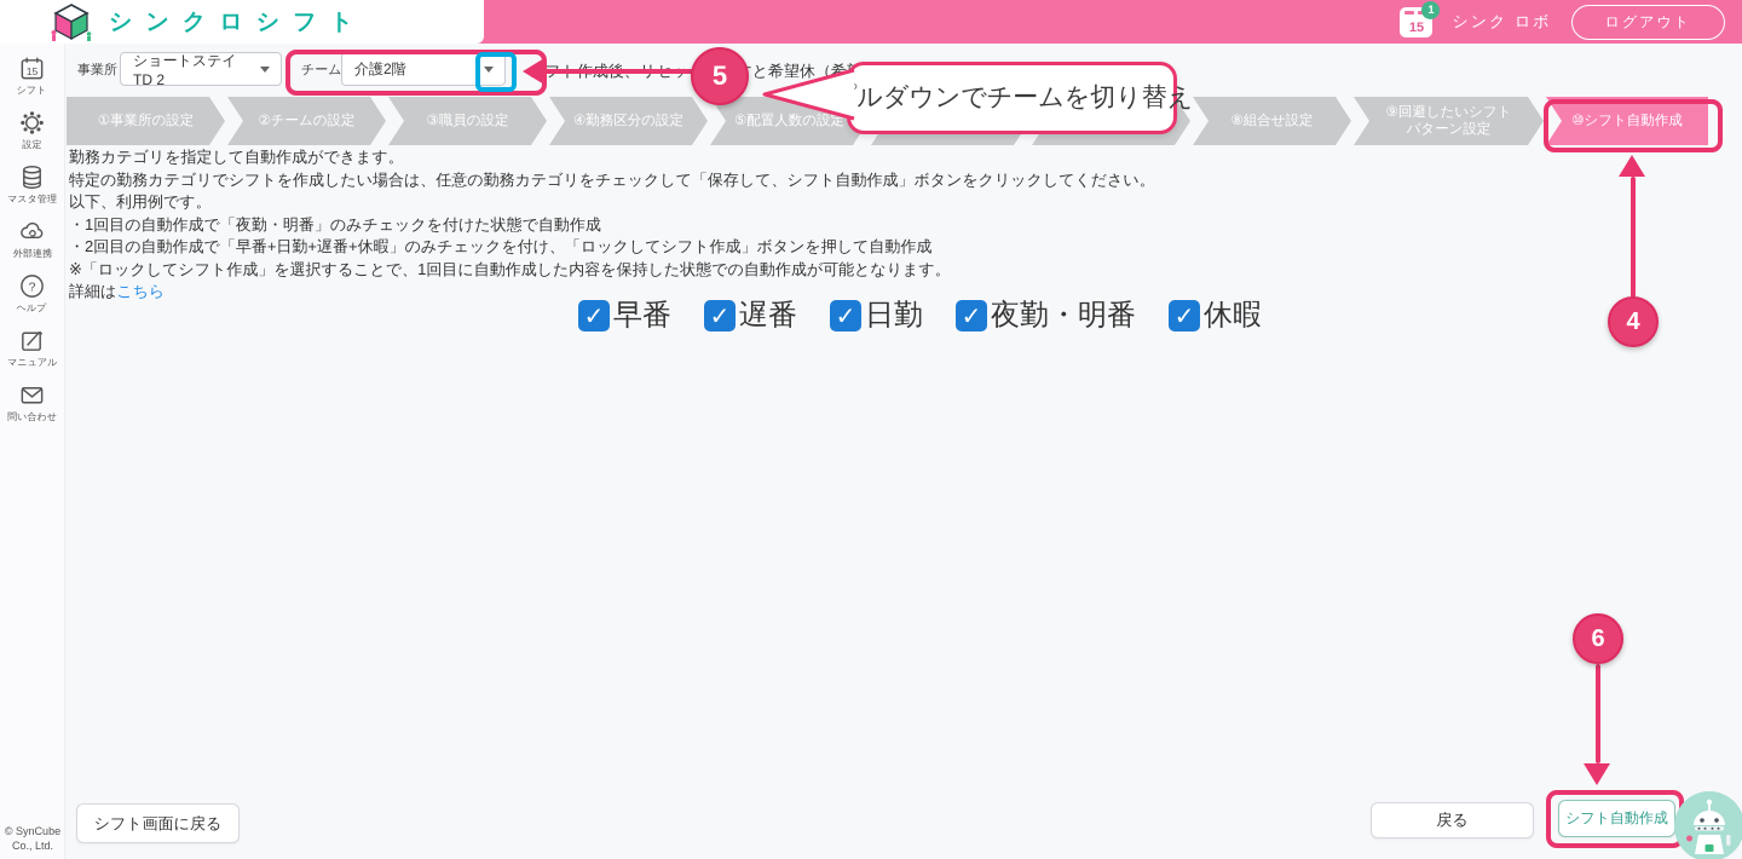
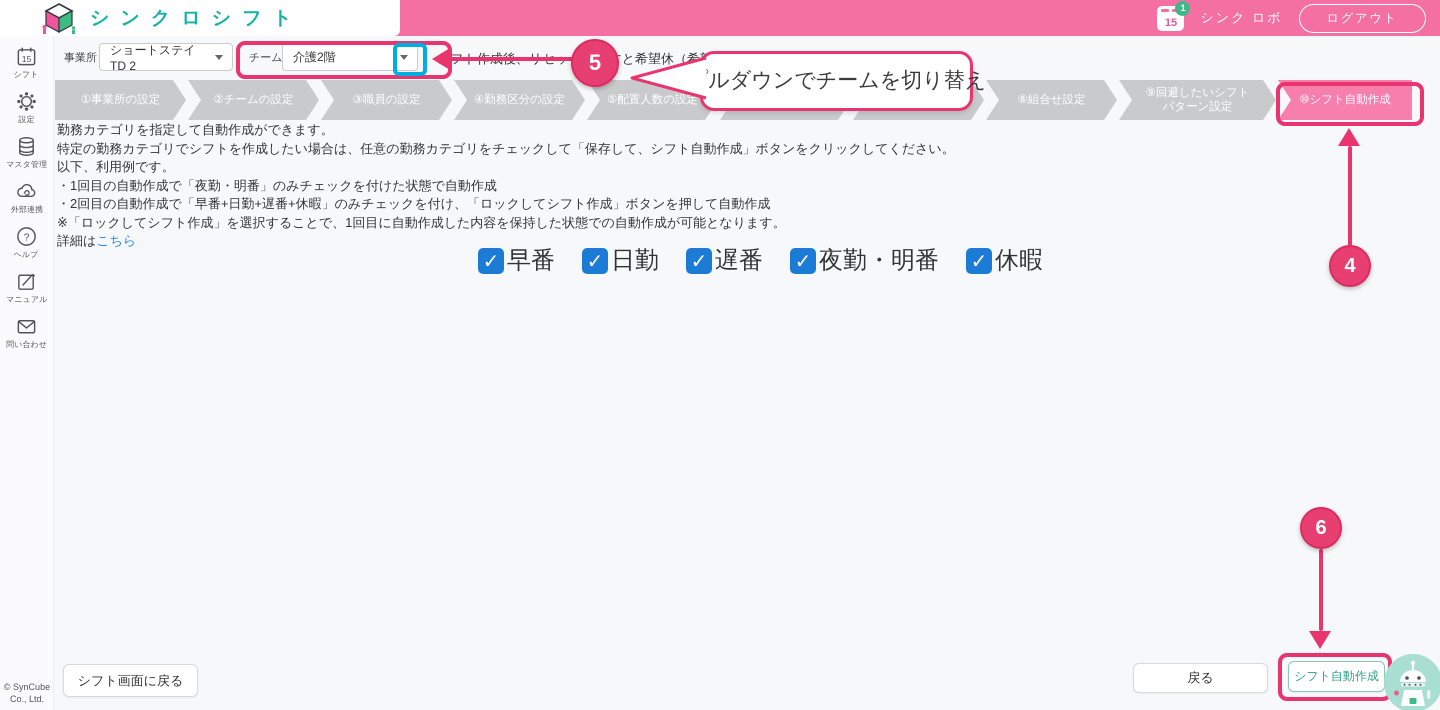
  シンクロシフト
  15
  1
  シンク ロボ
  ログアウト
  15
  シフト
  設定
  マスタ管理
  外部連携
  ?
  ヘルプ
  マニュアル
  問い合わせ
  © SynCube
  Co., Ltd.
  事業所
  ショートステイTD 2
  チーム
  介護2階
  ①事業所の設定
  ②チームの設定
  ③職員の設定
  ④勤務区分の設定
  ⑤配置人数の設定
  ⑧組合せ設定
  ⑨回避したいシフト
  パターン設定
  ⑩シフト自動作成
  勤務カテゴリを指定して自動作成ができます。
  特定の勤務カテゴリでシフトを作成したい場合は、任意の勤務カテゴリをチェックして「保存して、シフト自動作成」ボタンをクリックしてください。
  以下、利用例です。
  ・1回目の自動作成で「夜勤・明番」のみチェックを付けた状態で自動作成
  ・2回目の自動作成で「早番+日勤+遅番+休暇」のみチェックを付け、「ロックしてシフト作成」ボタンを押して自動作成
  ※「ロックしてシフト作成」を選択することで、1回目に自動作成した内容を保持した状態での自動作成が可能となります。
  詳細はこちら
  ✓
  早番
  ✓
- 遅番
+ 日勤
  ✓
- 日勤
+ 遅番
  ✓
  夜勤・明番
  ✓
  休暇
  シフト画面に戻る
  戻る
  シフト自動作成
  ルダウンでチームを切り替え
  5
  4
  6
